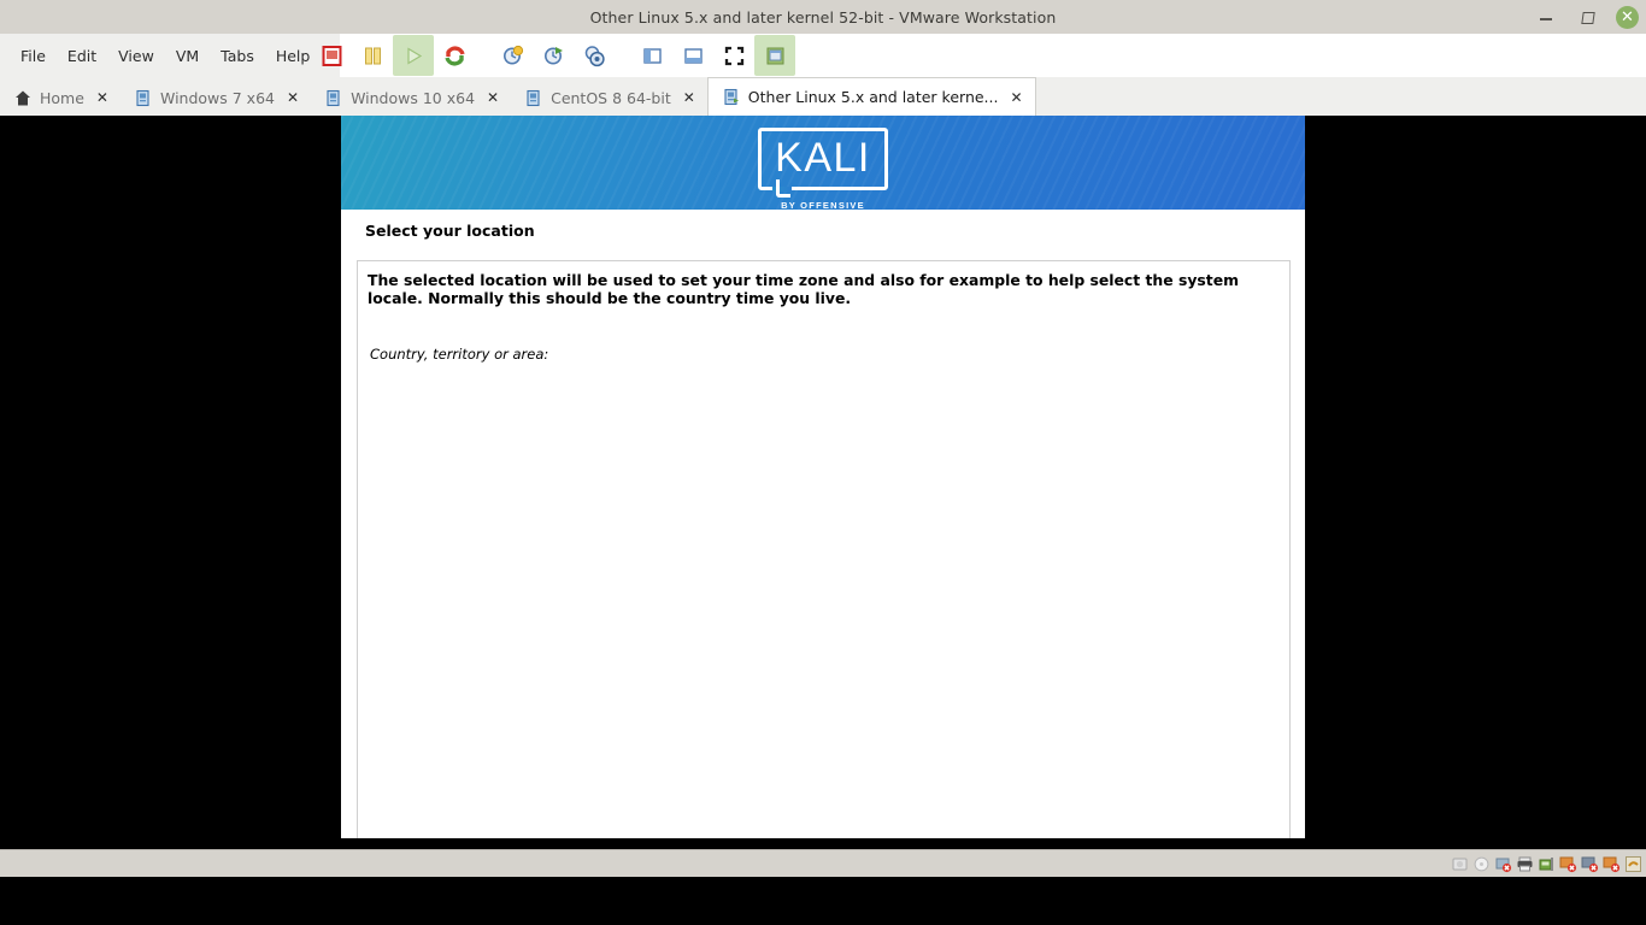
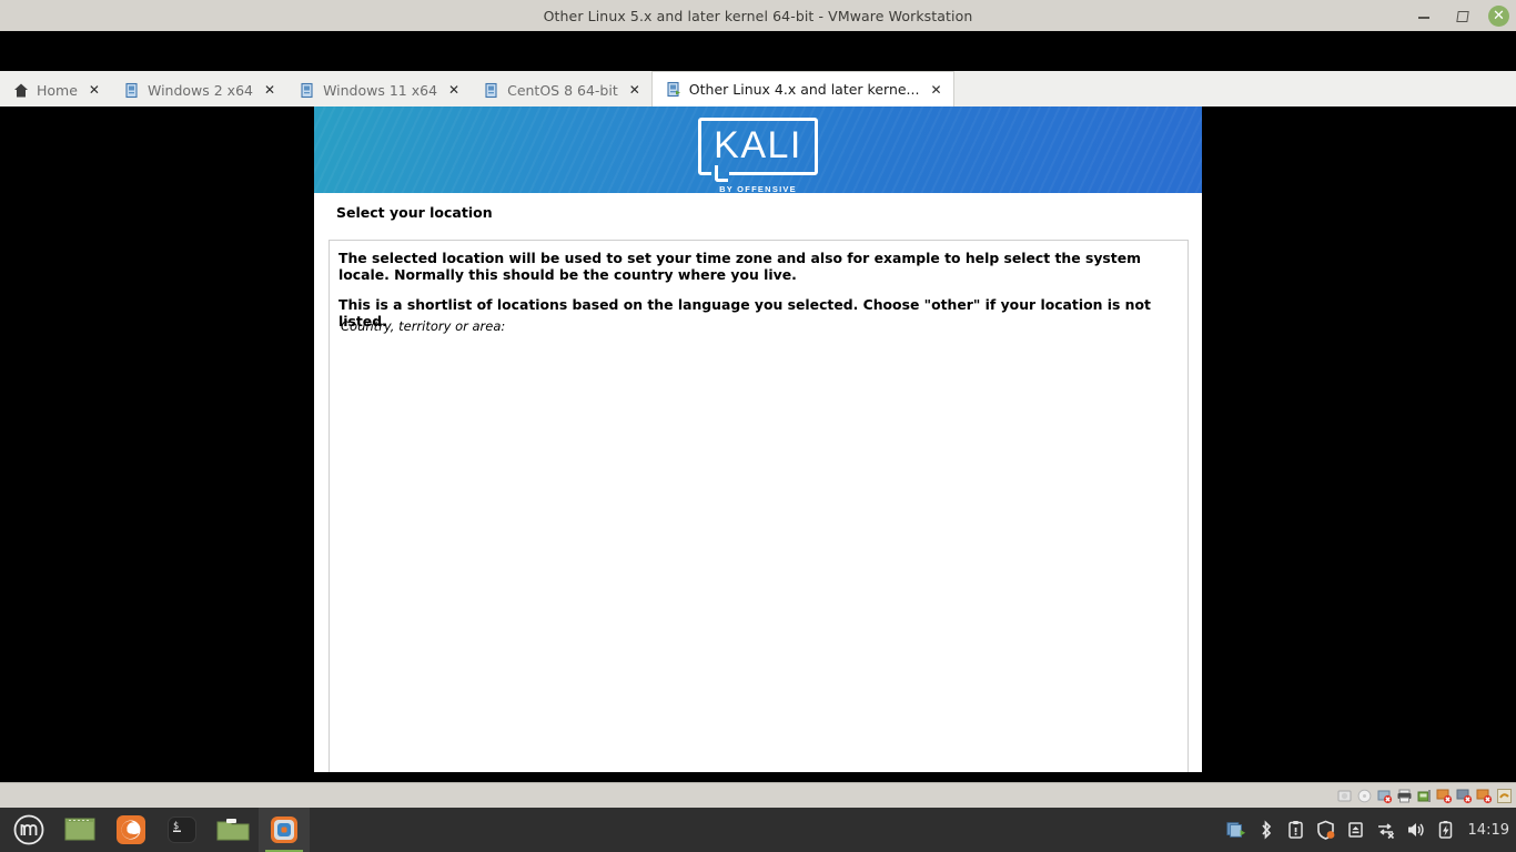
- Other Linux 5.x and later kernel 52-bit - VMware Workstation
+ Other Linux 5.x and later kernel 64-bit - VMware Workstation
  ✕
- File
- Edit
- View
- VM
- Tabs
- Help
  Home
  ✕
- Windows 7 x64
+ Windows 2 x64
  ✕
- Windows 10 x64
+ Windows 11 x64
  ✕
  CentOS 8 64-bit
  ✕
- Other Linux 5.x and later kerne...
+ Other Linux 4.x and later kerne...
  ✕
  KALI
  Select your location
- The selected location will be used to set your time zone and also for example to help select the system locale. Normally this should be the country time you live.
+ The selected location will be used to set your time zone and also for example to help select the system locale. Normally this should be the country where you live.
+ This is a shortlist of locations based on the language you selected. Choose "other" if your location is not listed.
  Country, territory or area:
+ $
+ 14:19
